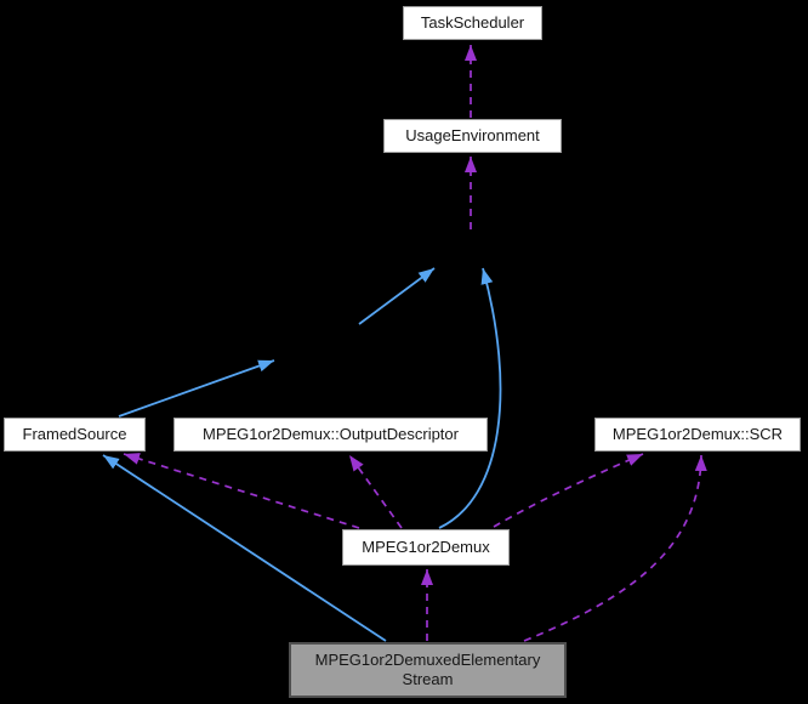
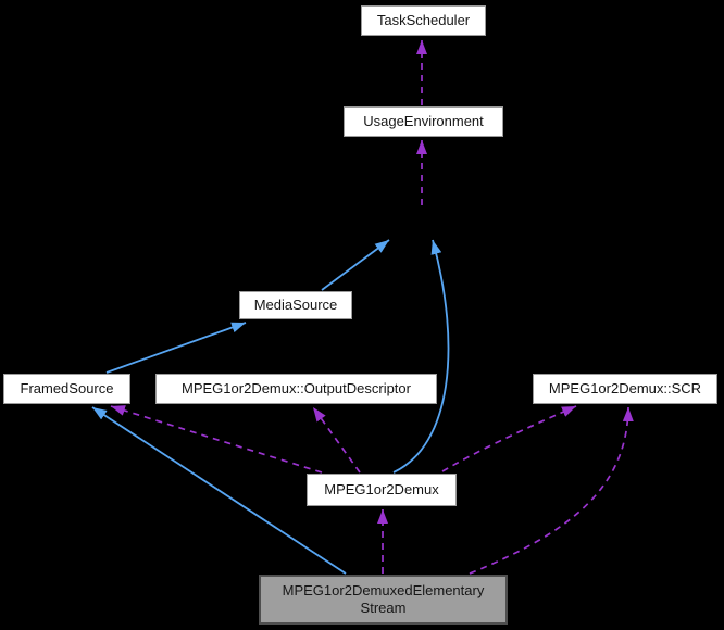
  TaskScheduler
  UsageEnvironment
+ MediaSource
  FramedSource
  MPEG1or2Demux::OutputDescriptor
  MPEG1or2Demux::SCR
  MPEG1or2Demux
  MPEG1or2DemuxedElementary Stream
